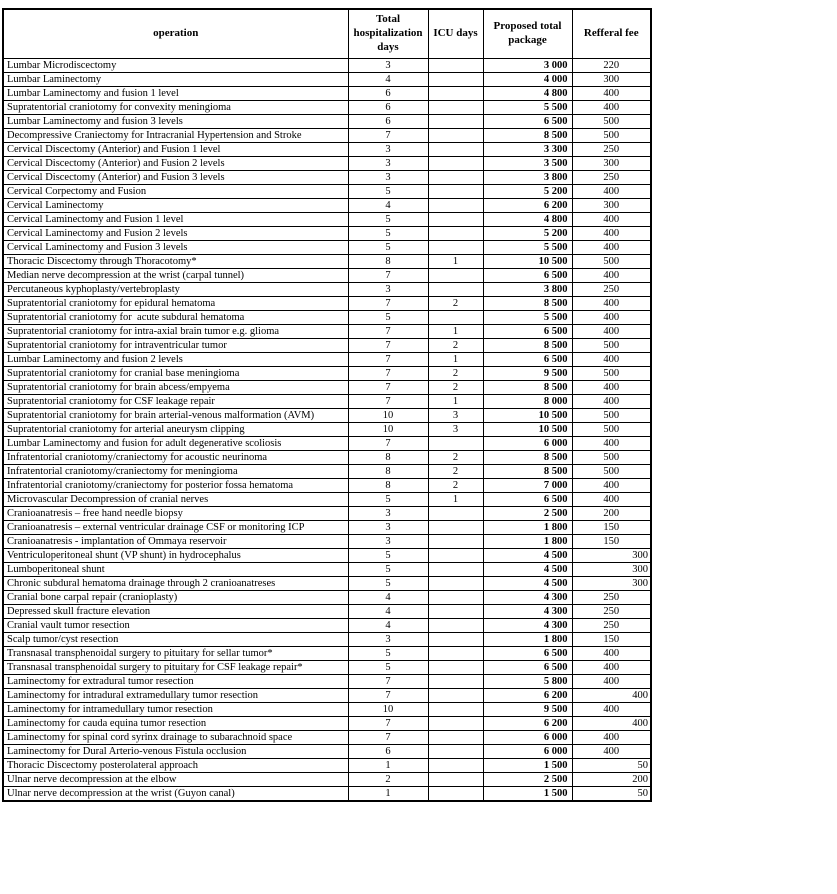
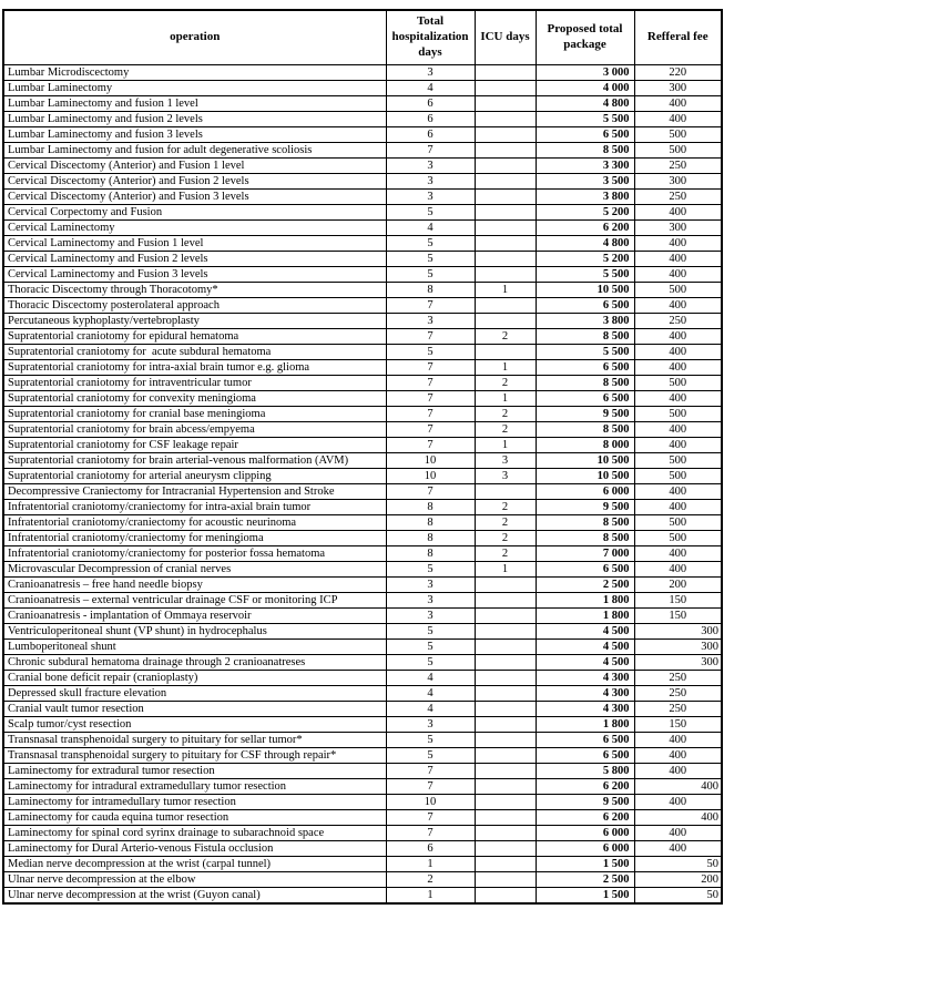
  operation	Total hospitalization days	ICU days	Proposed total package	Refferal fee
  Lumbar Microdiscectomy	3		3 000	220
  Lumbar Laminectomy	4		4 000	300
  Lumbar Laminectomy and fusion 1 level	6		4 800	400
- Supratentorial craniotomy for convexity meningioma	6		5 500	400
+ Lumbar Laminectomy and fusion 2 levels	6		5 500	400
  Lumbar Laminectomy and fusion 3 levels	6		6 500	500
- Decompressive Craniectomy for Intracranial Hypertension and Stroke	7		8 500	500
+ Lumbar Laminectomy and fusion for adult degenerative scoliosis	7		8 500	500
  Cervical Discectomy (Anterior) and Fusion 1 level	3		3 300	250
  Cervical Discectomy (Anterior) and Fusion 2 levels	3		3 500	300
  Cervical Discectomy (Anterior) and Fusion 3 levels	3		3 800	250
  Cervical Corpectomy and Fusion	5		5 200	400
  Cervical Laminectomy	4		6 200	300
  Cervical Laminectomy and Fusion 1 level	5		4 800	400
  Cervical Laminectomy and Fusion 2 levels	5		5 200	400
  Cervical Laminectomy and Fusion 3 levels	5		5 500	400
  Thoracic Discectomy through Thoracotomy*	8	1	10 500	500
- Median nerve decompression at the wrist (carpal tunnel)	7		6 500	400
+ Thoracic Discectomy posterolateral approach	7		6 500	400
  Percutaneous kyphoplasty/vertebroplasty	3		3 800	250
  Supratentorial craniotomy for epidural hematoma	7	2	8 500	400
  Supratentorial craniotomy for acute subdural hematoma	5		5 500	400
  Supratentorial craniotomy for intra-axial brain tumor e.g. glioma	7	1	6 500	400
  Supratentorial craniotomy for intraventricular tumor	7	2	8 500	500
- Lumbar Laminectomy and fusion 2 levels	7	1	6 500	400
+ Supratentorial craniotomy for convexity meningioma	7	1	6 500	400
  Supratentorial craniotomy for cranial base meningioma	7	2	9 500	500
  Supratentorial craniotomy for brain abcess/empyema	7	2	8 500	400
  Supratentorial craniotomy for CSF leakage repair	7	1	8 000	400
  Supratentorial craniotomy for brain arterial-venous malformation (AVM)	10	3	10 500	500
  Supratentorial craniotomy for arterial aneurysm clipping	10	3	10 500	500
- Lumbar Laminectomy and fusion for adult degenerative scoliosis	7		6 000	400
+ Decompressive Craniectomy for Intracranial Hypertension and Stroke	7		6 000	400
+ Infratentorial craniotomy/craniectomy for intra-axial brain tumor	8	2	9 500	400
  Infratentorial craniotomy/craniectomy for acoustic neurinoma	8	2	8 500	500
  Infratentorial craniotomy/craniectomy for meningioma	8	2	8 500	500
  Infratentorial craniotomy/craniectomy for posterior fossa hematoma	8	2	7 000	400
  Microvascular Decompression of cranial nerves	5	1	6 500	400
  Cranioanatresis – free hand needle biopsy	3		2 500	200
  Cranioanatresis – external ventricular drainage CSF or monitoring ICP	3		1 800	150
  Cranioanatresis - implantation of Ommaya reservoir	3		1 800	150
  Ventriculoperitoneal shunt (VP shunt) in hydrocephalus	5		4 500	300
  Lumboperitoneal shunt	5		4 500	300
  Chronic subdural hematoma drainage through 2 cranioanatreses	5		4 500	300
- Cranial bone carpal repair (cranioplasty)	4		4 300	250
+ Cranial bone deficit repair (cranioplasty)	4		4 300	250
  Depressed skull fracture elevation	4		4 300	250
  Cranial vault tumor resection	4		4 300	250
  Scalp tumor/cyst resection	3		1 800	150
  Transnasal transphenoidal surgery to pituitary for sellar tumor*	5		6 500	400
- Transnasal transphenoidal surgery to pituitary for CSF leakage repair*	5		6 500	400
+ Transnasal transphenoidal surgery to pituitary for CSF through repair*	5		6 500	400
  Laminectomy for extradural tumor resection	7		5 800	400
  Laminectomy for intradural extramedullary tumor resection	7		6 200	400
  Laminectomy for intramedullary tumor resection	10		9 500	400
  Laminectomy for cauda equina tumor resection	7		6 200	400
  Laminectomy for spinal cord syrinx drainage to subarachnoid space	7		6 000	400
  Laminectomy for Dural Arterio-venous Fistula occlusion	6		6 000	400
- Thoracic Discectomy posterolateral approach	1		1 500	50
+ Median nerve decompression at the wrist (carpal tunnel)	1		1 500	50
  Ulnar nerve decompression at the elbow	2		2 500	200
  Ulnar nerve decompression at the wrist (Guyon canal)	1		1 500	50
